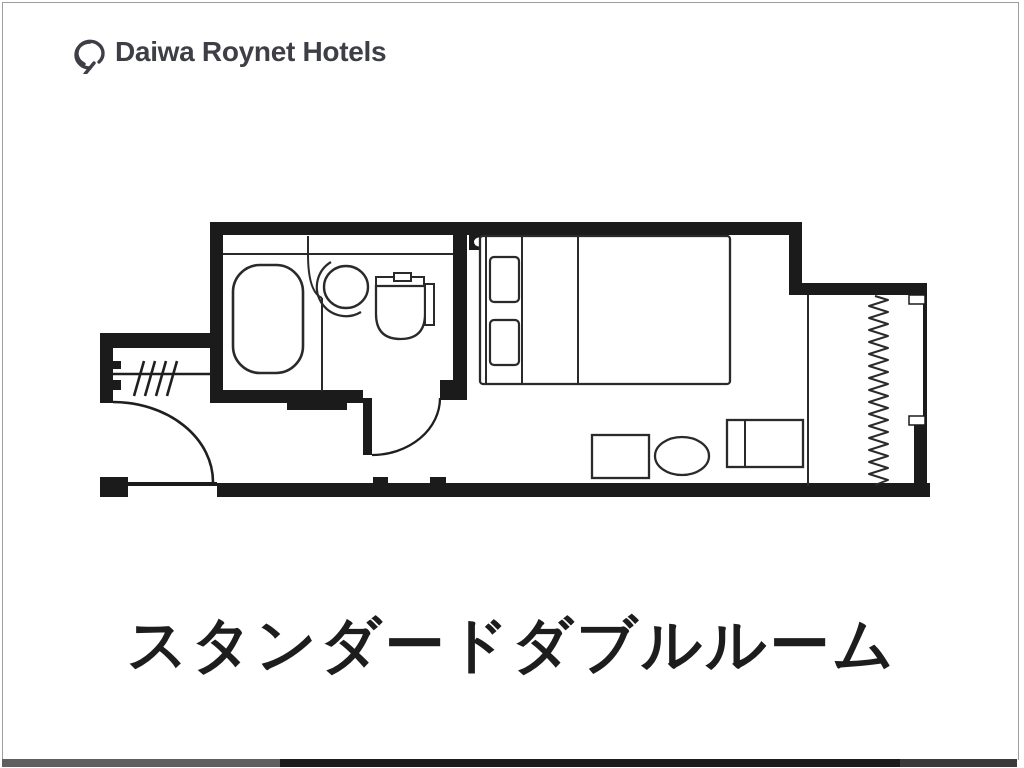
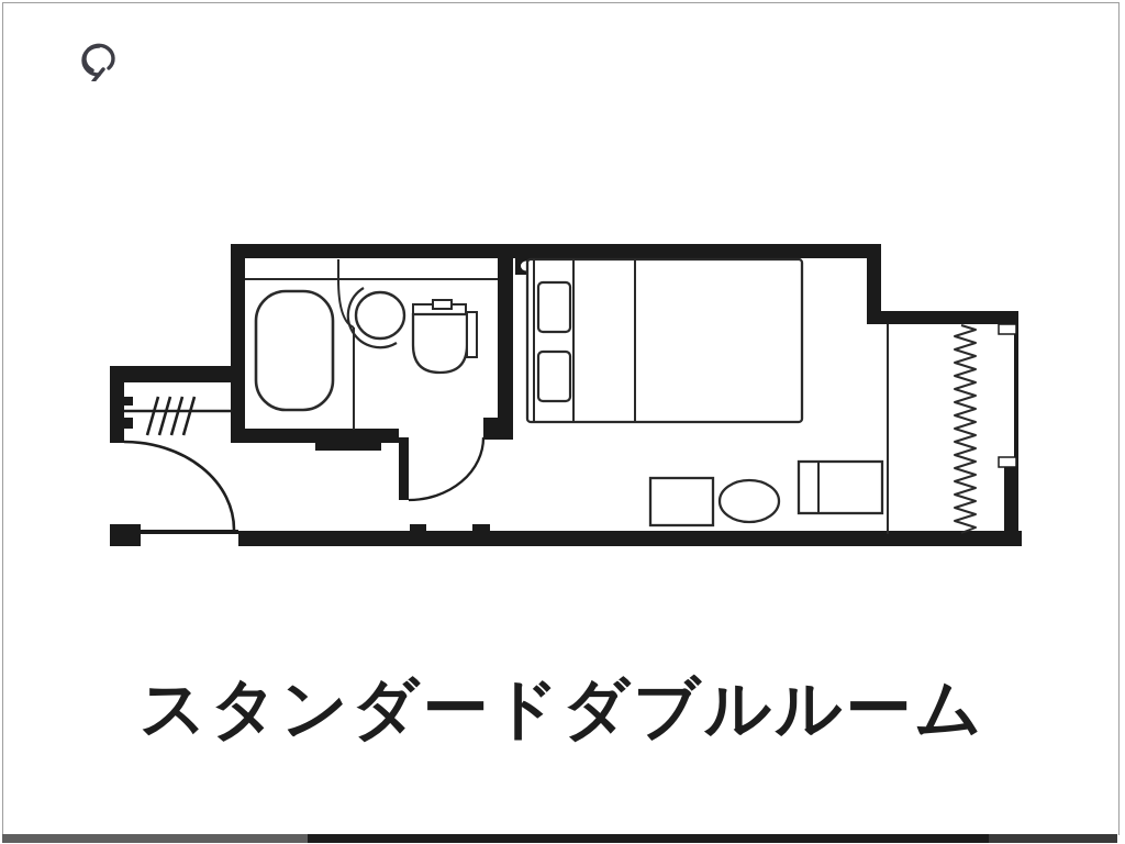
- Daiwa Roynet Hotels
  スタンダードダブルルーム
